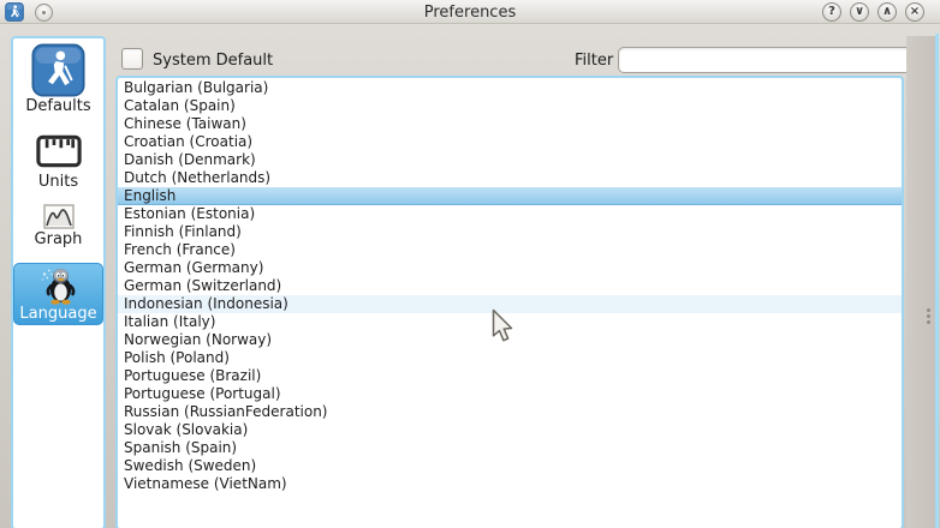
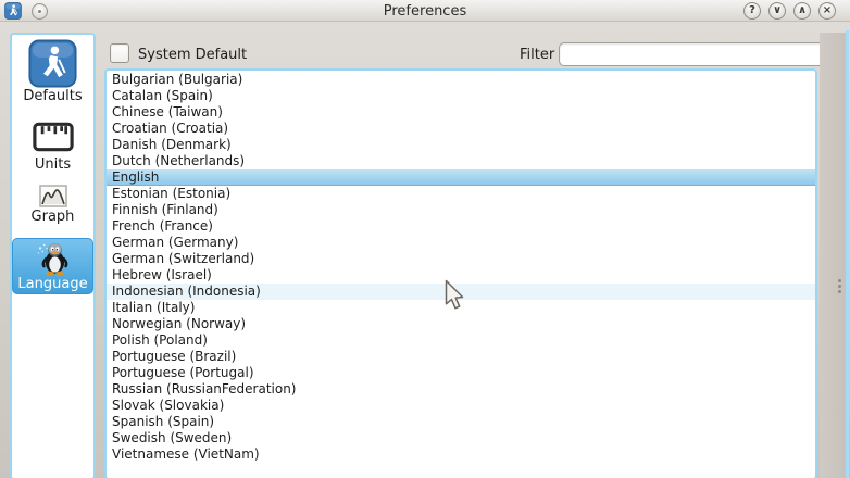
  Preferences
  ?
  ∨
  ∧
  ×
  System Default
  Filter
  Defaults
  Units
  Graph
  Language
  Bulgarian (Bulgaria)
  Catalan (Spain)
  Chinese (Taiwan)
  Croatian (Croatia)
  Danish (Denmark)
  Dutch (Netherlands)
  English
  Estonian (Estonia)
  Finnish (Finland)
  French (France)
  German (Germany)
  German (Switzerland)
+ Hebrew (Israel)
  Indonesian (Indonesia)
  Italian (Italy)
  Norwegian (Norway)
  Polish (Poland)
  Portuguese (Brazil)
  Portuguese (Portugal)
  Russian (RussianFederation)
  Slovak (Slovakia)
  Spanish (Spain)
  Swedish (Sweden)
  Vietnamese (VietNam)
